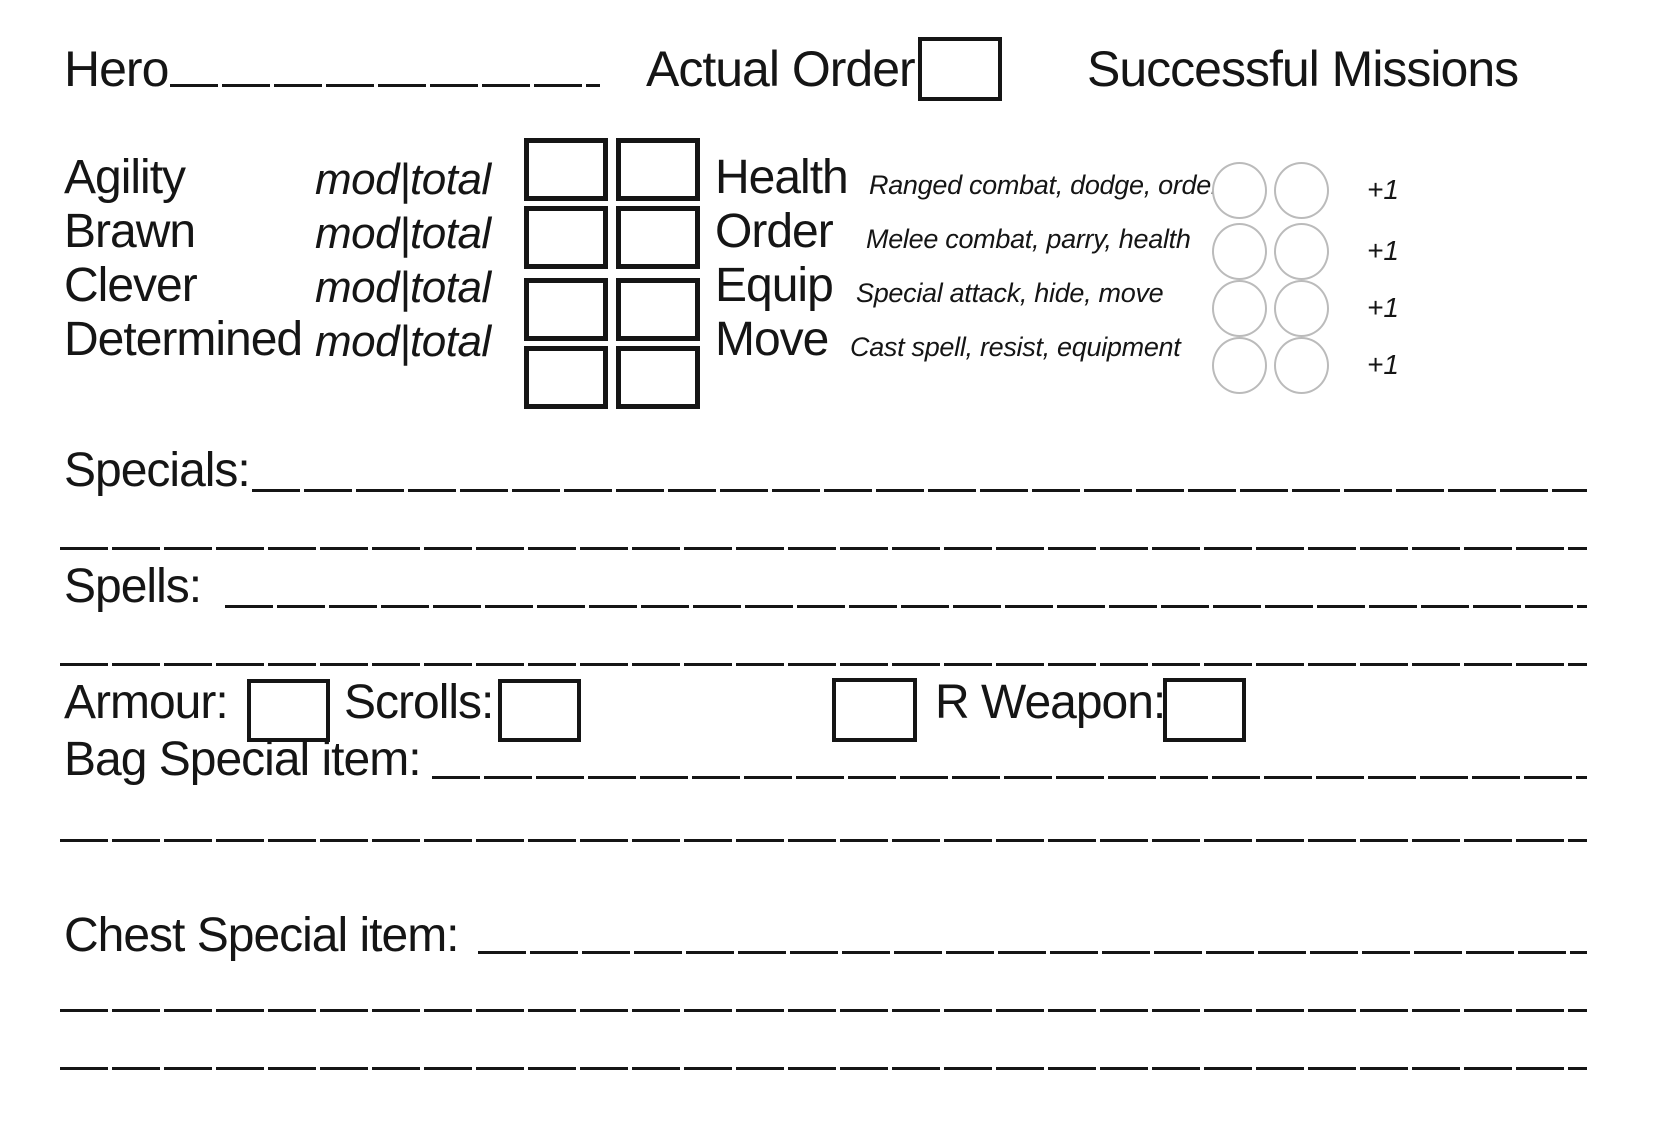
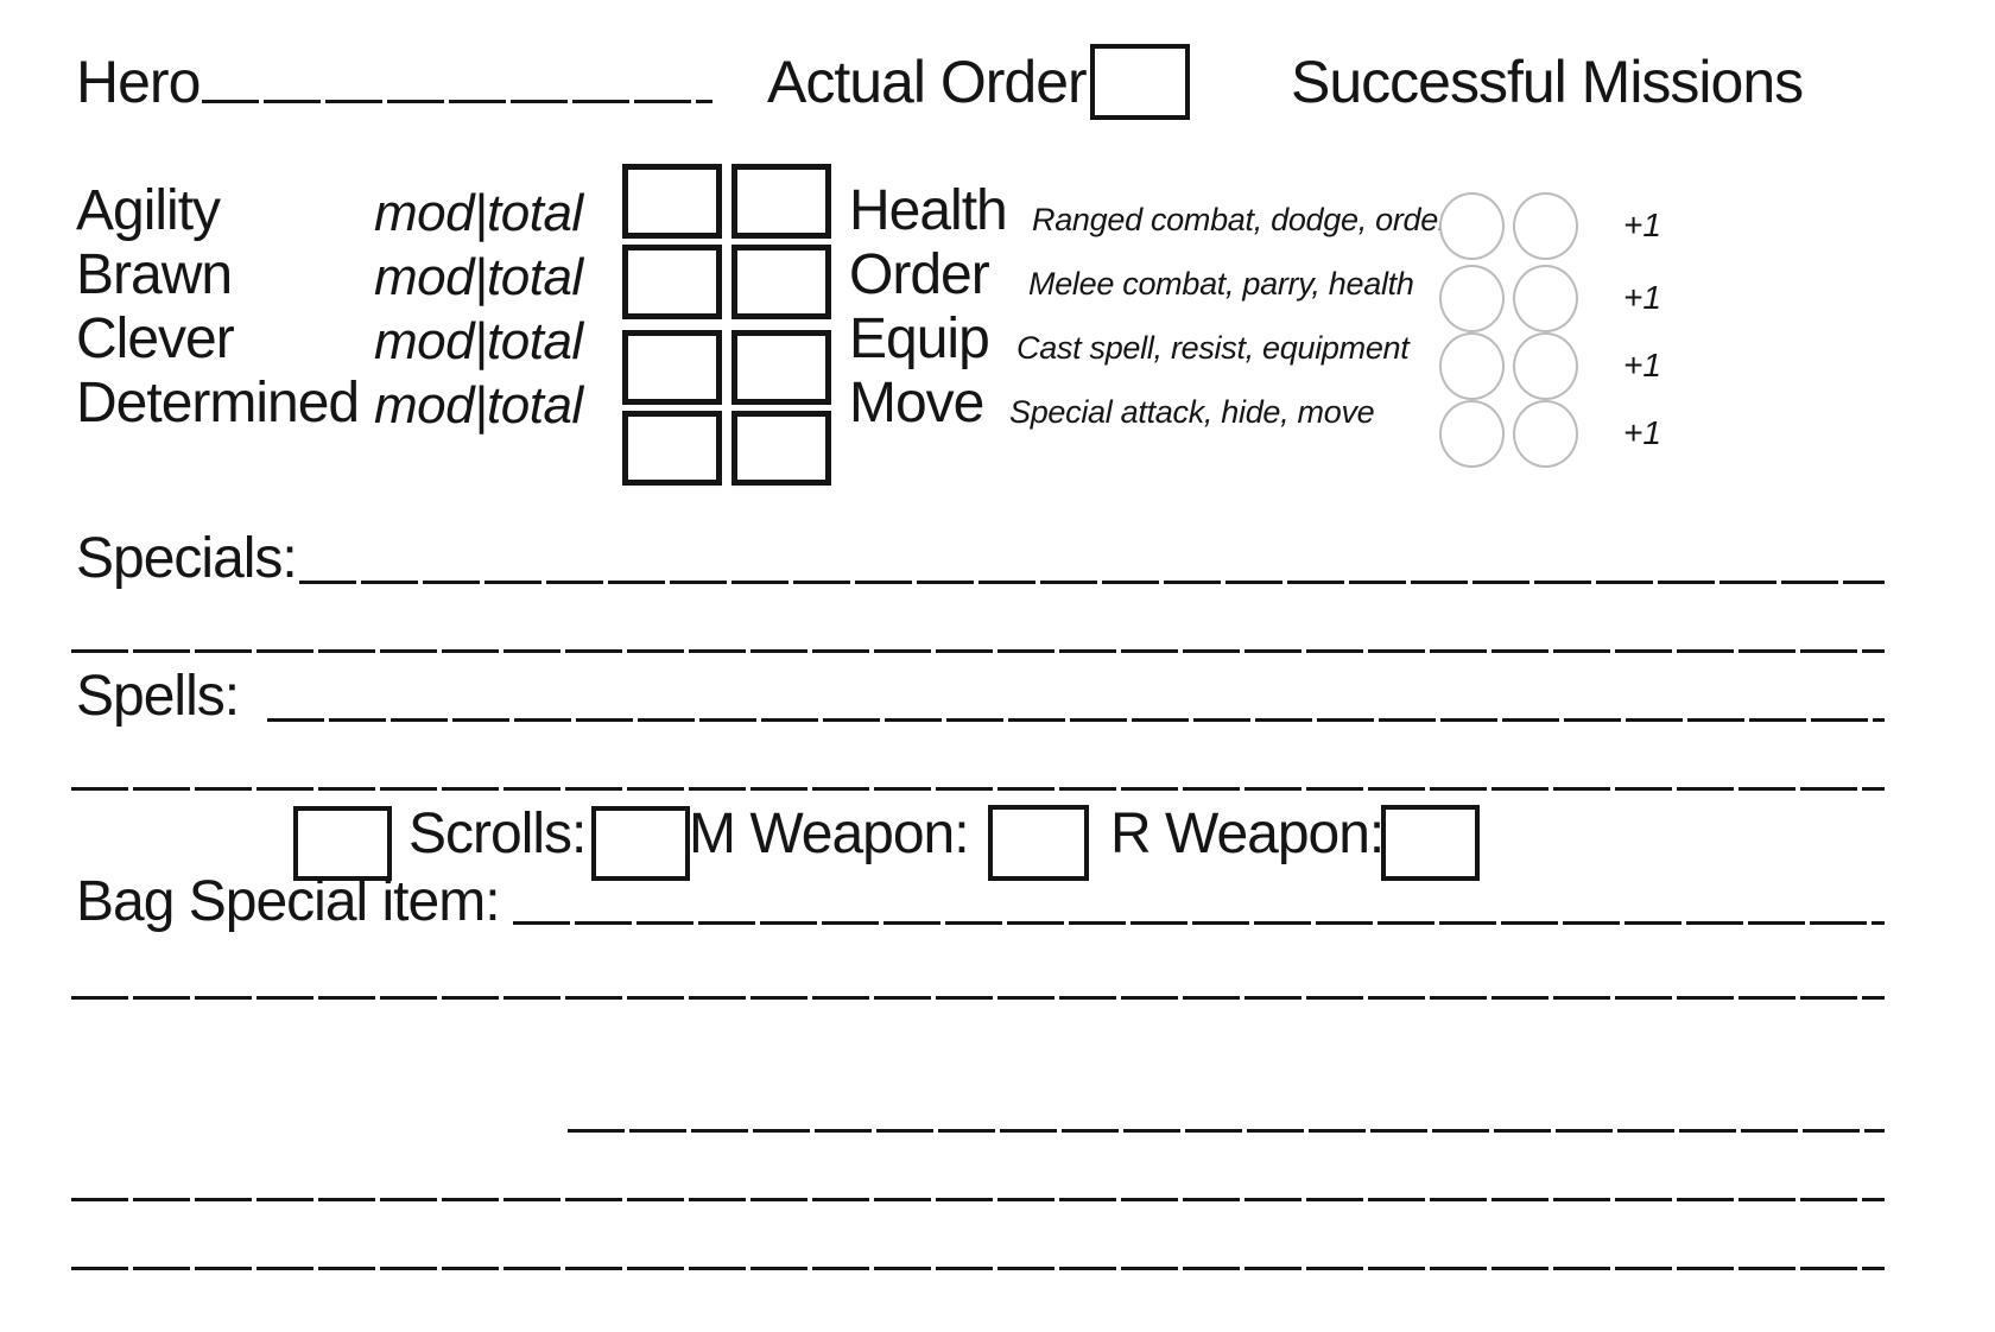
  Hero
  Actual Order
  Successful Missions
  Agility
  Brawn
  Clever
  Determined
  mod|total
  mod|total
  mod|total
  mod|total
  Health
  Ranged combat, dodge, orde
  Order
  Melee combat, parry, health
  Equip
- Special attack, hide, move
+ Cast spell, resist, equipment
  Move
- Cast spell, resist, equipment
+ Special attack, hide, move
  +1
  +1
  +1
  +1
  Specials:
  Spells:
- Armour:
  Scrolls:
+ M Weapon:
  R Weapon:
  Bag Special item:
- Chest Special item:
